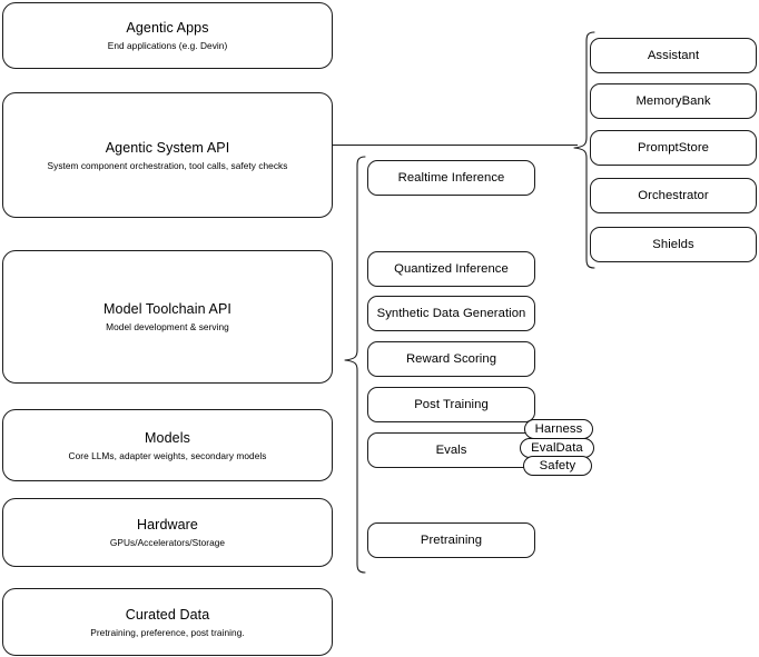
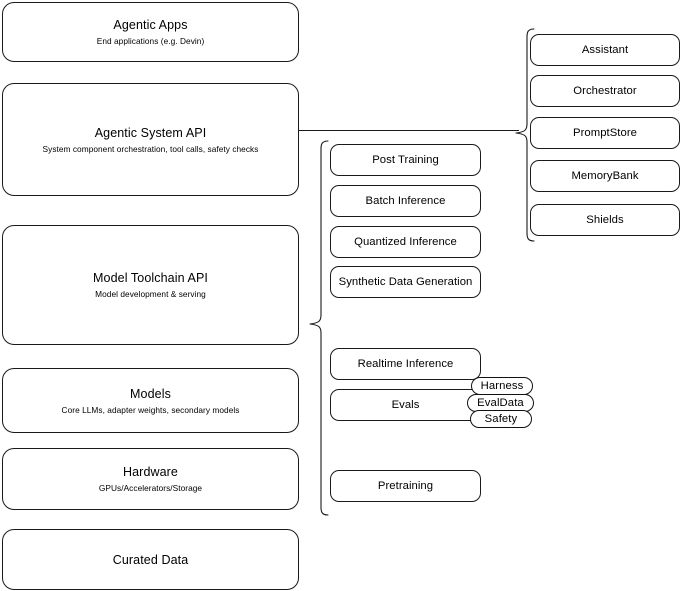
  Agentic Apps
  End applications (e.g. Devin)
  Agentic System API
  System component orchestration, tool calls, safety checks
  Model Toolchain API
  Model development & serving
  Models
  Core LLMs, adapter weights, secondary models
  Hardware
  GPUs/Accelerators/Storage
  Curated Data
- Pretraining, preference, post training.
- Realtime Inference
+ Post Training
+ Batch Inference
  Quantized Inference
  Synthetic Data Generation
- Reward Scoring
- Post Training
+ Realtime Inference
  Evals
  Pretraining
  Harness
  EvalData
  Safety
  Assistant
- MemoryBank
+ Orchestrator
  PromptStore
- Orchestrator
+ MemoryBank
  Shields
